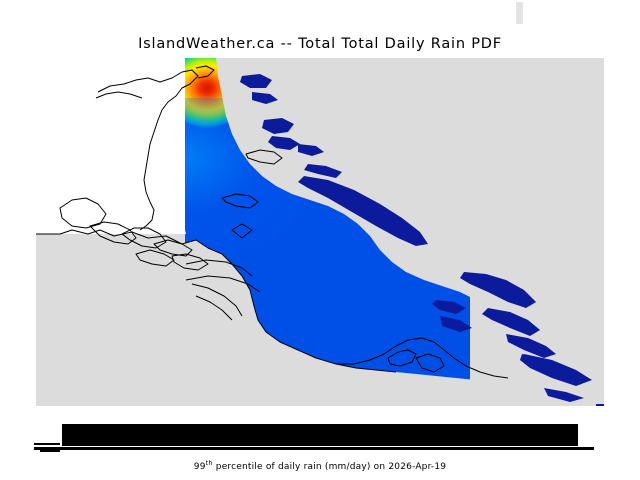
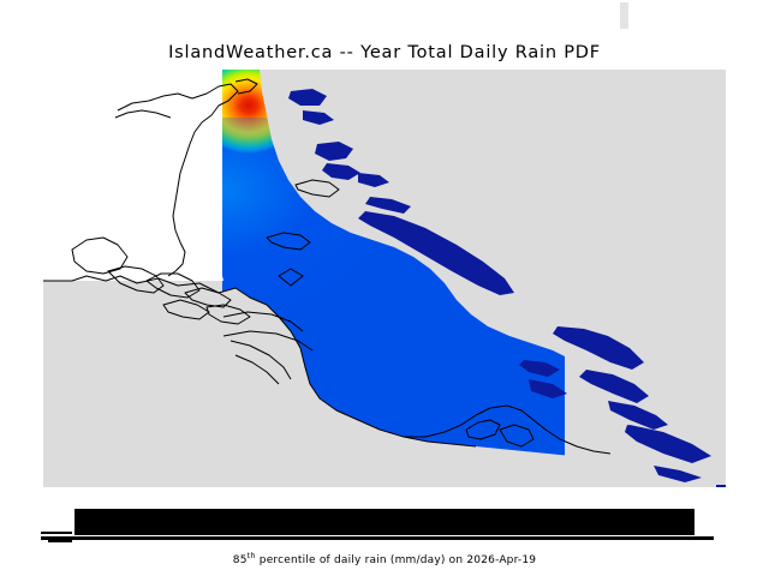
- IslandWeather.ca -- Total Total Daily Rain PDF
+ IslandWeather.ca -- Year Total Daily Rain PDF
- 99th percentile of daily rain (mm/day) on 2026-Apr-19
+ 85th percentile of daily rain (mm/day) on 2026-Apr-19
